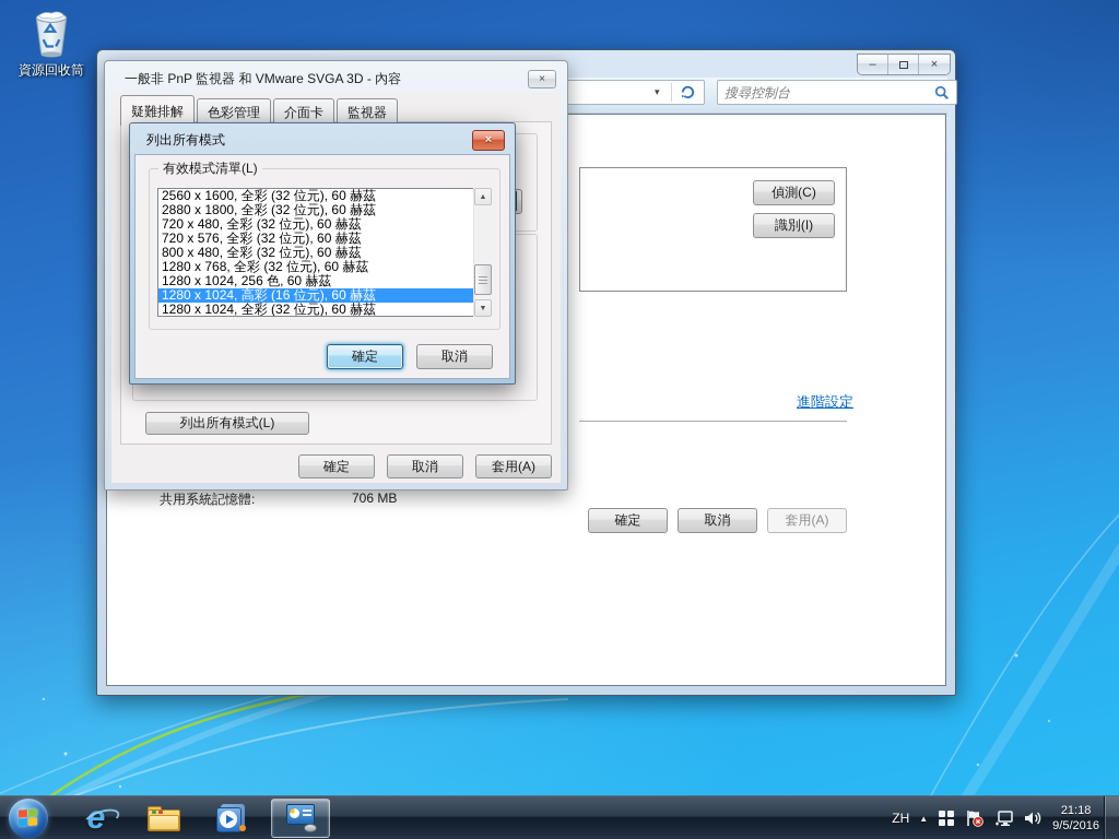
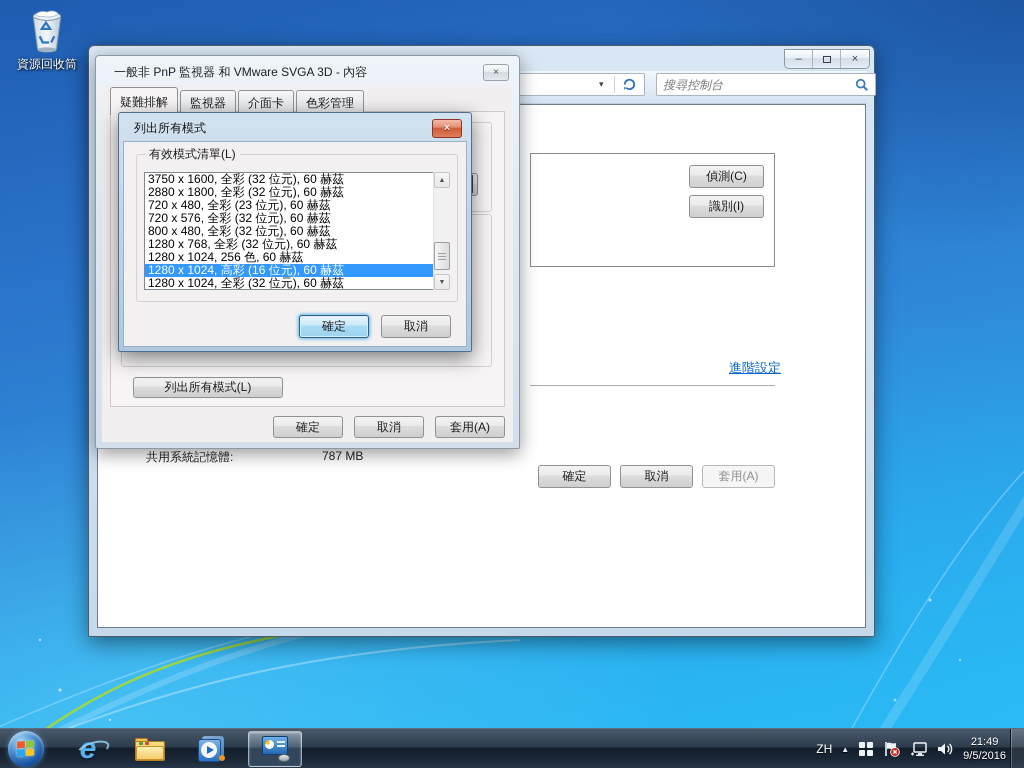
  資源回收筒
  –
  ×
  ▾
  搜尋控制台
  偵測(C)
  識別(I)
  進階設定
  確定
  取消
  套用(A)
  一般非 PnP 監視器 和 VMware SVGA 3D - 內容
  ×
  疑難排解
- 色彩管理
+ 監視器
  介面卡
- 監視器
+ 色彩管理
  共用系統記憶體:
- 706 MB
+ 787 MB
  列出所有模式(L)
  確定
  取消
  套用(A)
  列出所有模式
  ×
  有效模式清單(L)
- 2560 x 1600, 全彩 (32 位元), 60 赫茲
+ 3750 x 1600, 全彩 (32 位元), 60 赫茲
  2880 x 1800, 全彩 (32 位元), 60 赫茲
- 720 x 480, 全彩 (32 位元), 60 赫茲
+ 720 x 480, 全彩 (23 位元), 60 赫茲
  720 x 576, 全彩 (32 位元), 60 赫茲
  800 x 480, 全彩 (32 位元), 60 赫茲
  1280 x 768, 全彩 (32 位元), 60 赫茲
  1280 x 1024, 256 色, 60 赫茲
  1280 x 1024, 高彩 (16 位元), 60 赫茲
  1280 x 1024, 全彩 (32 位元), 60 赫茲
  確定
  取消
  e
  ZH
  ▲
- 21:18
+ 21:49
  9/5/2016
